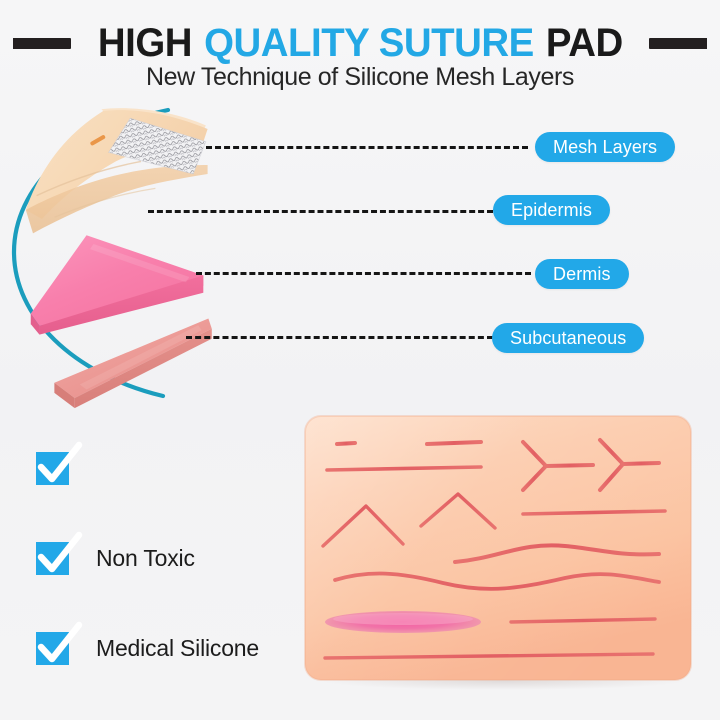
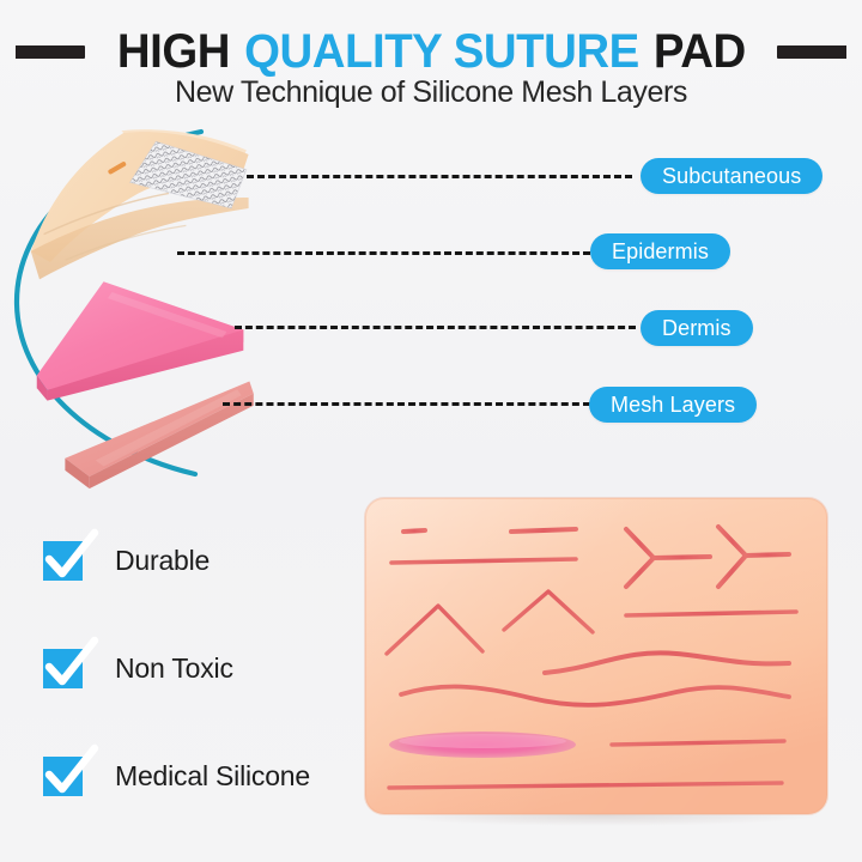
  HIGH QUALITY SUTURE PAD
  New Technique of Silicone Mesh Layers
- Mesh Layers
+ Subcutaneous
  Epidermis
  Dermis
- Subcutaneous
+ Mesh Layers
+ Durable
  Non Toxic
  Medical Silicone
